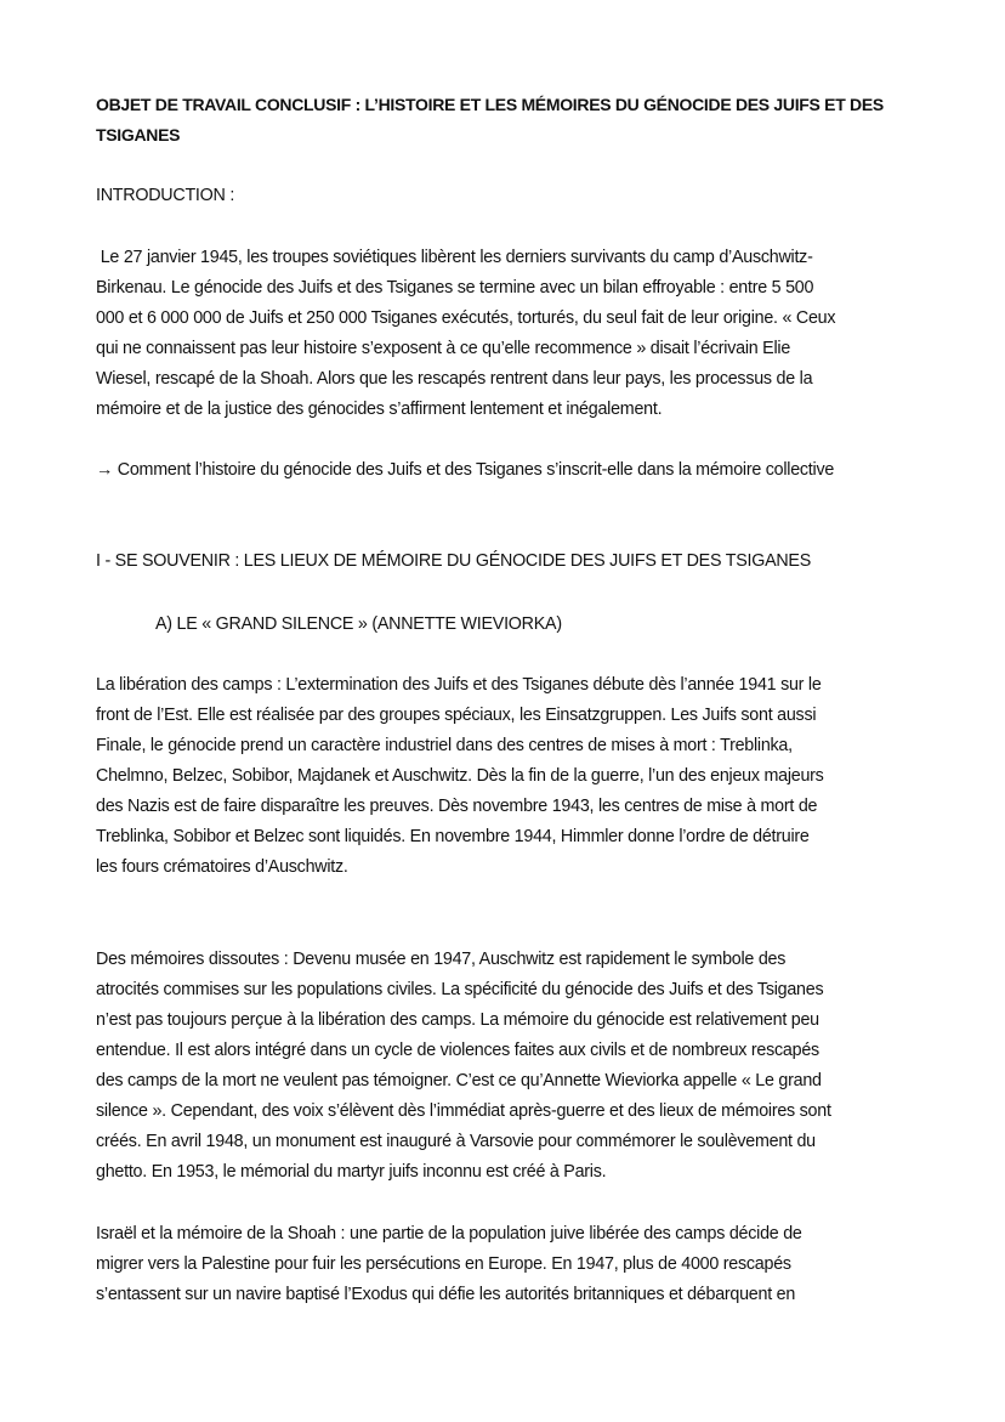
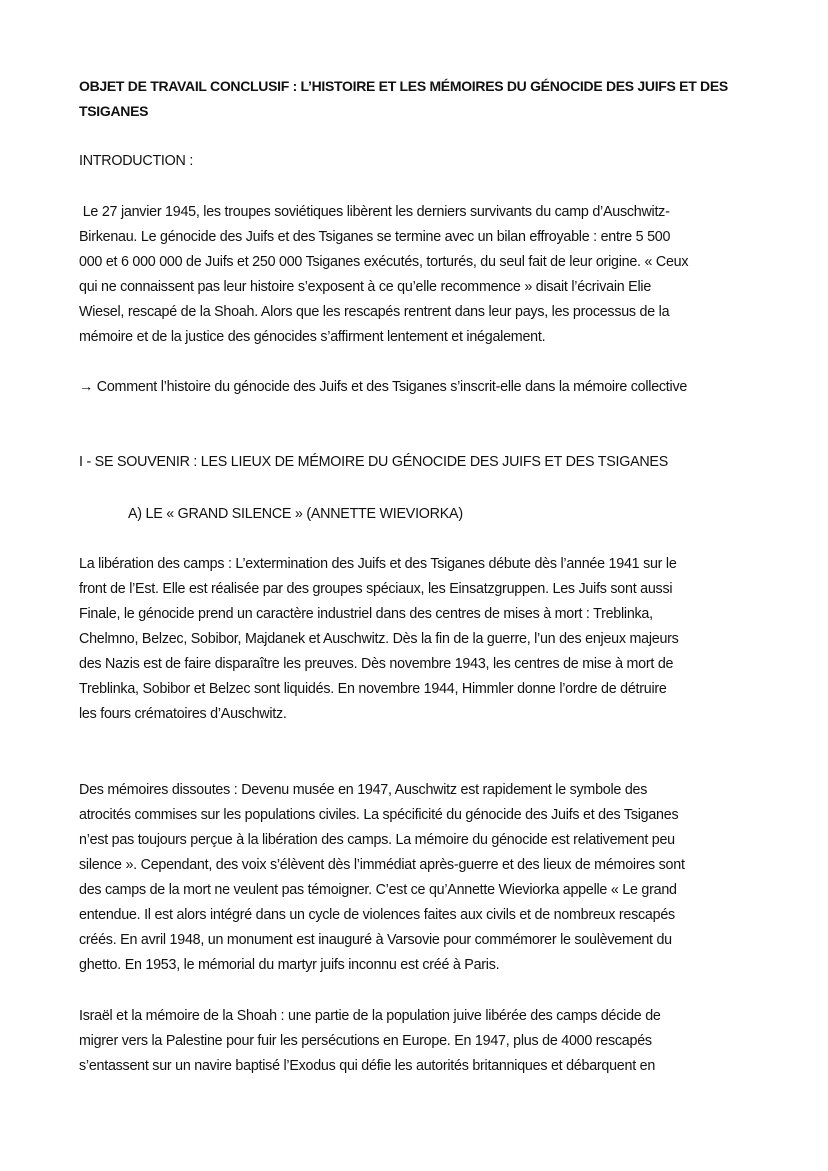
  OBJET DE TRAVAIL CONCLUSIF : L’HISTOIRE ET LES MÉMOIRES DU GÉNOCIDE DES JUIFS ET DES
  TSIGANES
  INTRODUCTION :
  Le 27 janvier 1945, les troupes soviétiques libèrent les derniers survivants du camp d’Auschwitz-
  Birkenau. Le génocide des Juifs et des Tsiganes se termine avec un bilan effroyable : entre 5 500
  000 et 6 000 000 de Juifs et 250 000 Tsiganes exécutés, torturés, du seul fait de leur origine. « Ceux
  qui ne connaissent pas leur histoire s’exposent à ce qu’elle recommence » disait l’écrivain Elie
  Wiesel, rescapé de la Shoah. Alors que les rescapés rentrent dans leur pays, les processus de la
  mémoire et de la justice des génocides s’affirment lentement et inégalement.
  → Comment l’histoire du génocide des Juifs et des Tsiganes s’inscrit-elle dans la mémoire collective
  I - SE SOUVENIR : LES LIEUX DE MÉMOIRE DU GÉNOCIDE DES JUIFS ET DES TSIGANES
  A) LE « GRAND SILENCE » (ANNETTE WIEVIORKA)
  La libération des camps : L’extermination des Juifs et des Tsiganes débute dès l’année 1941 sur le
  front de l’Est. Elle est réalisée par des groupes spéciaux, les Einsatzgruppen. Les Juifs sont aussi
  Finale, le génocide prend un caractère industriel dans des centres de mises à mort : Treblinka,
  Chelmno, Belzec, Sobibor, Majdanek et Auschwitz. Dès la fin de la guerre, l’un des enjeux majeurs
  des Nazis est de faire disparaître les preuves. Dès novembre 1943, les centres de mise à mort de
  Treblinka, Sobibor et Belzec sont liquidés. En novembre 1944, Himmler donne l’ordre de détruire
  les fours crématoires d’Auschwitz.
  Des mémoires dissoutes : Devenu musée en 1947, Auschwitz est rapidement le symbole des
  atrocités commises sur les populations civiles. La spécificité du génocide des Juifs et des Tsiganes
  n’est pas toujours perçue à la libération des camps. La mémoire du génocide est relativement peu
- entendue. Il est alors intégré dans un cycle de violences faites aux civils et de nombreux rescapés
+ silence ». Cependant, des voix s’élèvent dès l’immédiat après-guerre et des lieux de mémoires sont
  des camps de la mort ne veulent pas témoigner. C’est ce qu’Annette Wieviorka appelle « Le grand
- silence ». Cependant, des voix s’élèvent dès l’immédiat après-guerre et des lieux de mémoires sont
+ entendue. Il est alors intégré dans un cycle de violences faites aux civils et de nombreux rescapés
  créés. En avril 1948, un monument est inauguré à Varsovie pour commémorer le soulèvement du
  ghetto. En 1953, le mémorial du martyr juifs inconnu est créé à Paris.
  Israël et la mémoire de la Shoah : une partie de la population juive libérée des camps décide de
  migrer vers la Palestine pour fuir les persécutions en Europe. En 1947, plus de 4000 rescapés
  s’entassent sur un navire baptisé l’Exodus qui défie les autorités britanniques et débarquent en
